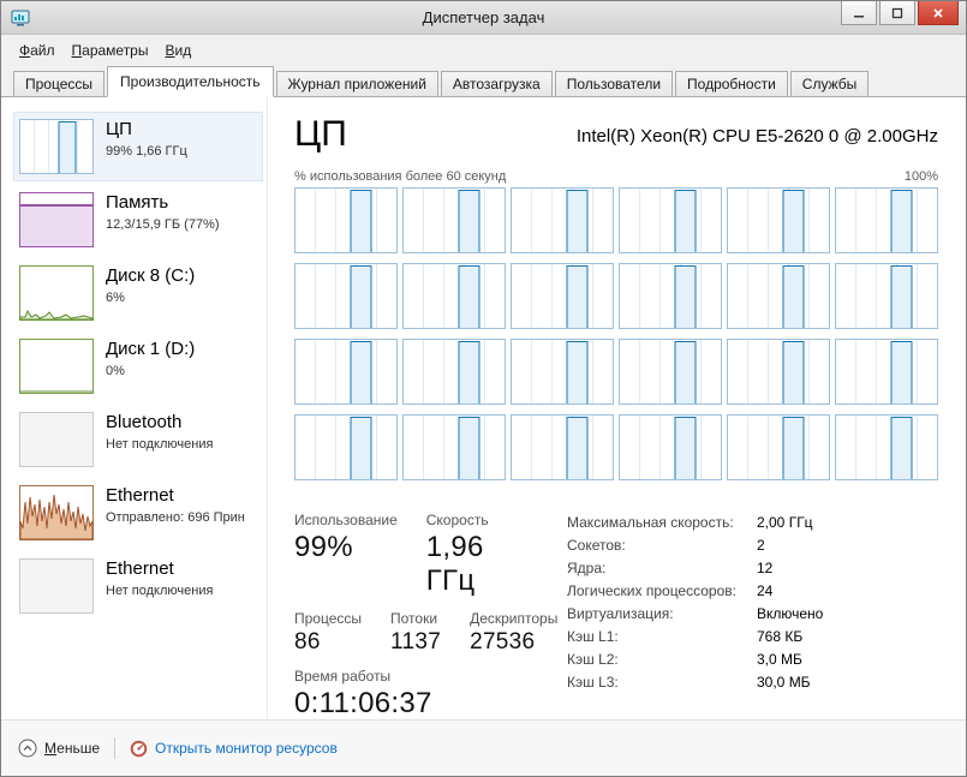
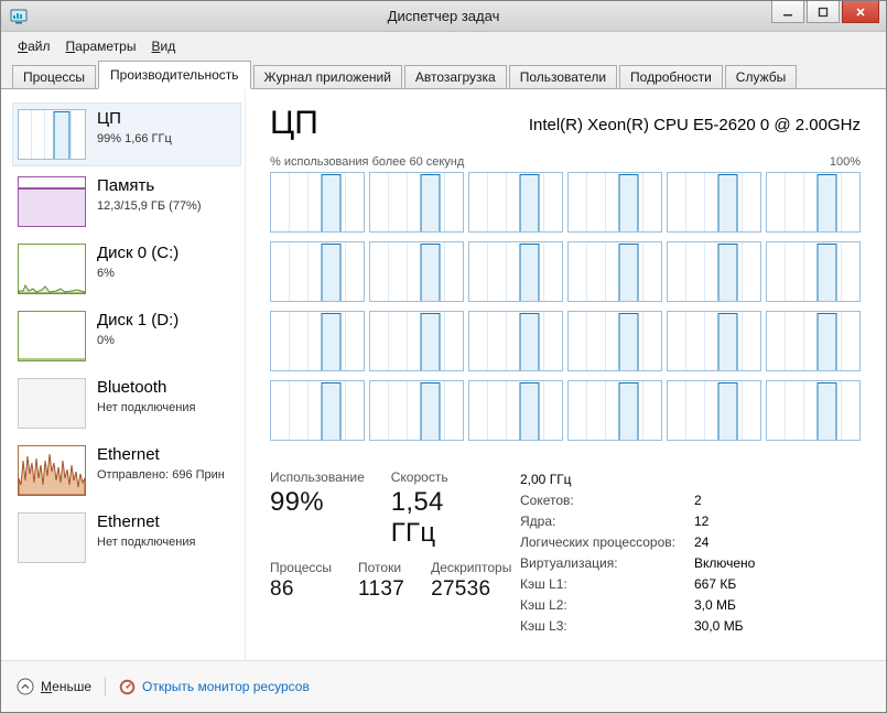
  Диспетчер задач
  Файл
  Параметры
  Вид
  Процессы
  Производительность
  Журнал приложений
  Автозагрузка
  Пользователи
  Подробности
  Службы
  ЦП
  99% 1,66 ГГц
  Память
  12,3/15,9 ГБ (77%)
- Диск 8 (C:)
+ Диск 0 (C:)
  6%
  Диск 1 (D:)
  0%
  Bluetooth
  Нет подключения
  Ethernet
  Отправлено: 696 Прин
  Ethernet
  Нет подключения
  ЦП
  Intel(R) Xeon(R) CPU E5-2620 0 @ 2.00GHz
  % использования более 60 секунд
  100%
  Использование
  99%
  Скорость
- 1,96 ГГц
+ 1,54 ГГц
  Процессы
  86
  Потоки
  1137
  Дескрипторы
  27536
- Время работы
- 0:11:06:37
- Максимальная скорость:
  2,00 ГГц
  Сокетов:
  2
  Ядра:
  12
  Логических процессоров:
  24
  Виртуализация:
  Включено
  Кэш L1:
- 768 КБ
+ 667 КБ
  Кэш L2:
  3,0 МБ
  Кэш L3:
  30,0 МБ
  Меньше
  Открыть монитор ресурсов
